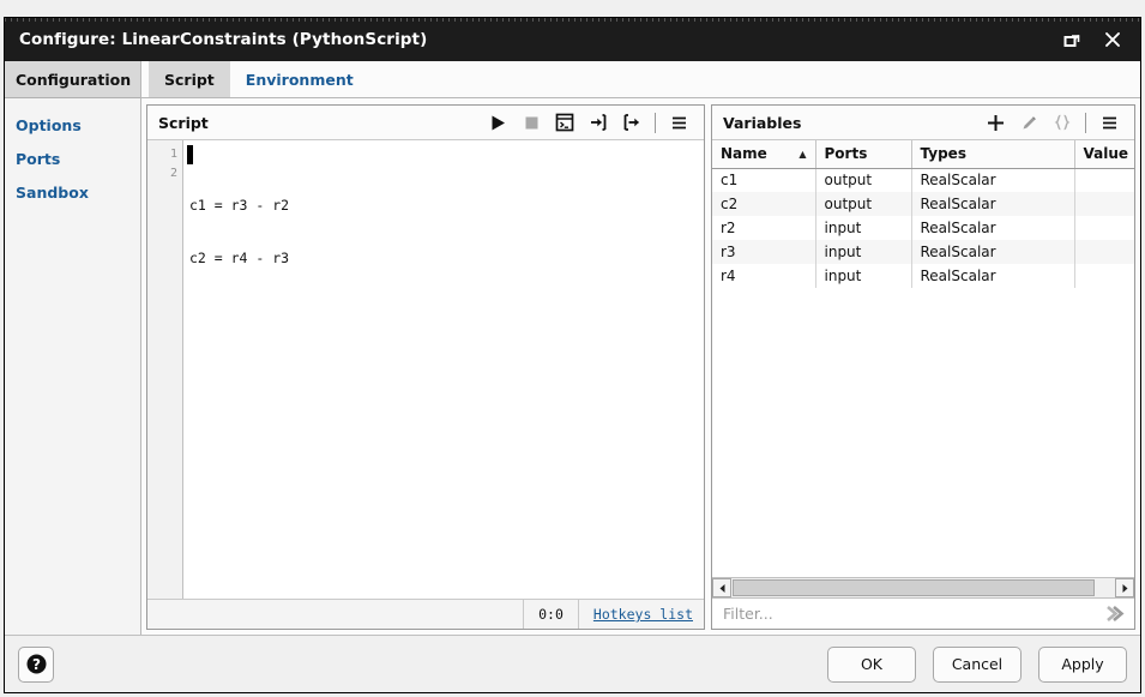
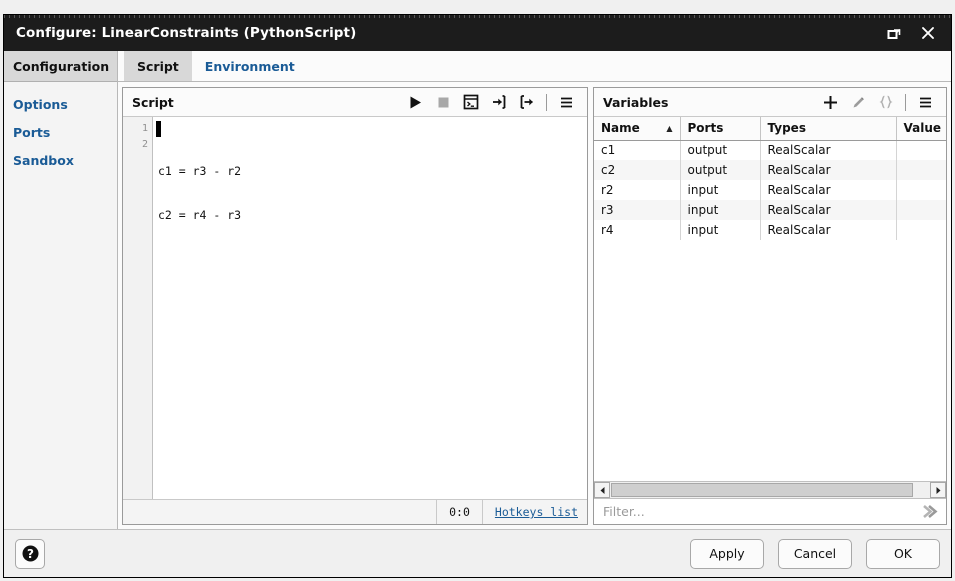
  Configure: LinearConstraints (PythonScript)
  Configuration
  Options
  Ports
  Sandbox
  Script
  Environment
  Script
  1
  2
  c1 = r3 - r2
  c2 = r4 - r3
  0:0
  Hotkeys list
  Variables
  Name ▲	Ports	Types	Value
  c1	output	RealScalar
  c2	output	RealScalar
  r2	input	RealScalar
  r3	input	RealScalar
  r4	input	RealScalar
  Filter...
  ?
- OK
+ Apply
  Cancel
- Apply
+ OK
